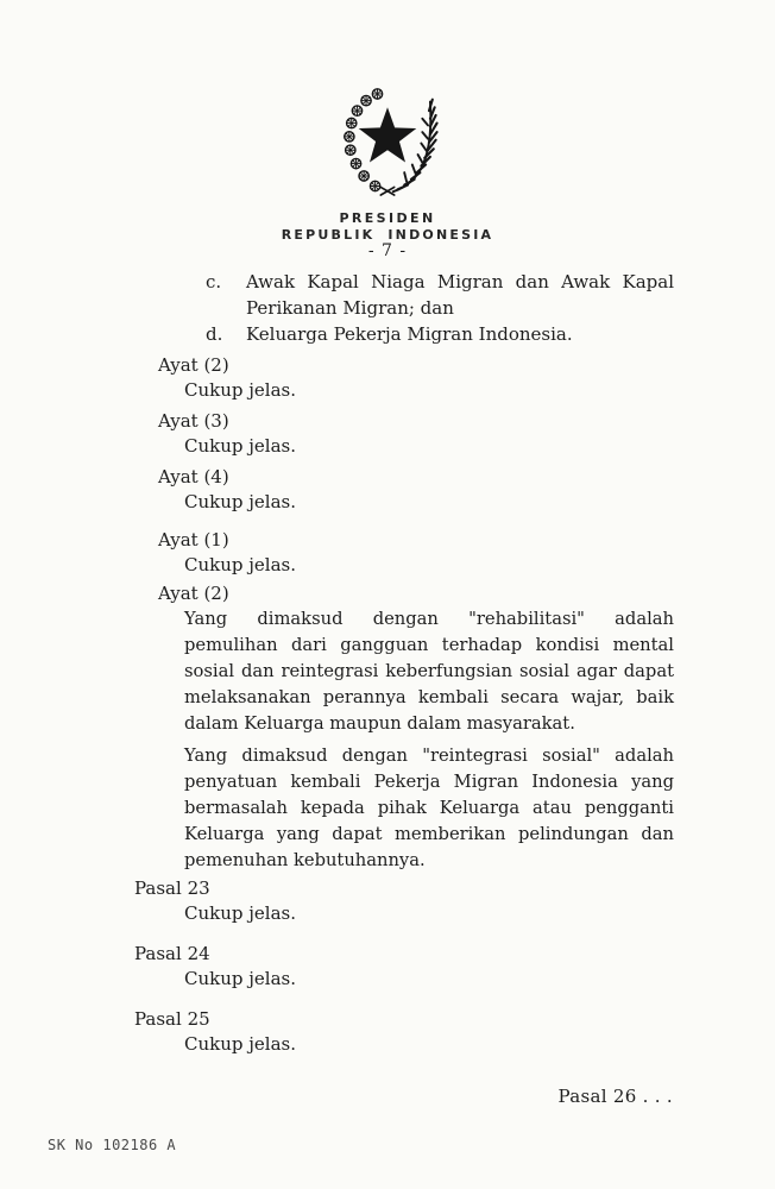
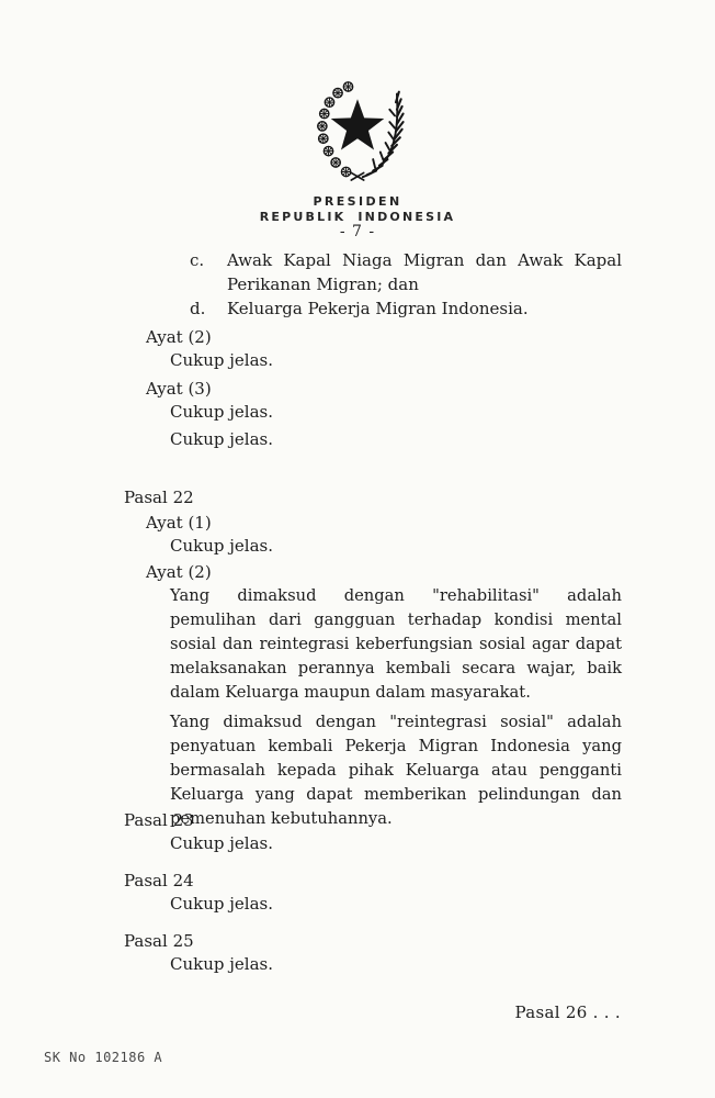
  PRESIDEN
  REPUBLIK INDONESIA
  - 7 -
  c.
  Awak Kapal Niaga Migran dan Awak Kapal Perikanan Migran; dan
  d.
  Keluarga Pekerja Migran Indonesia.
  Ayat (2)
  Cukup jelas.
  Ayat (3)
  Cukup jelas.
- Ayat (4)
  Cukup jelas.
+ Pasal 22
  Ayat (1)
  Cukup jelas.
  Ayat (2)
  Yang dimaksud dengan "rehabilitasi" adalah pemulihan dari gangguan terhadap kondisi mental sosial dan reintegrasi keberfungsian sosial agar dapat melaksanakan perannya kembali secara wajar, baik dalam Keluarga maupun dalam masyarakat.
  Yang dimaksud dengan "reintegrasi sosial" adalah penyatuan kembali Pekerja Migran Indonesia yang bermasalah kepada pihak Keluarga atau pengganti Keluarga yang dapat memberikan pelindungan dan pemenuhan kebutuhannya.
  Pasal 23
  Cukup jelas.
  Pasal 24
  Cukup jelas.
  Pasal 25
  Cukup jelas.
  Pasal 26 . . .
  SK No 102186 A
